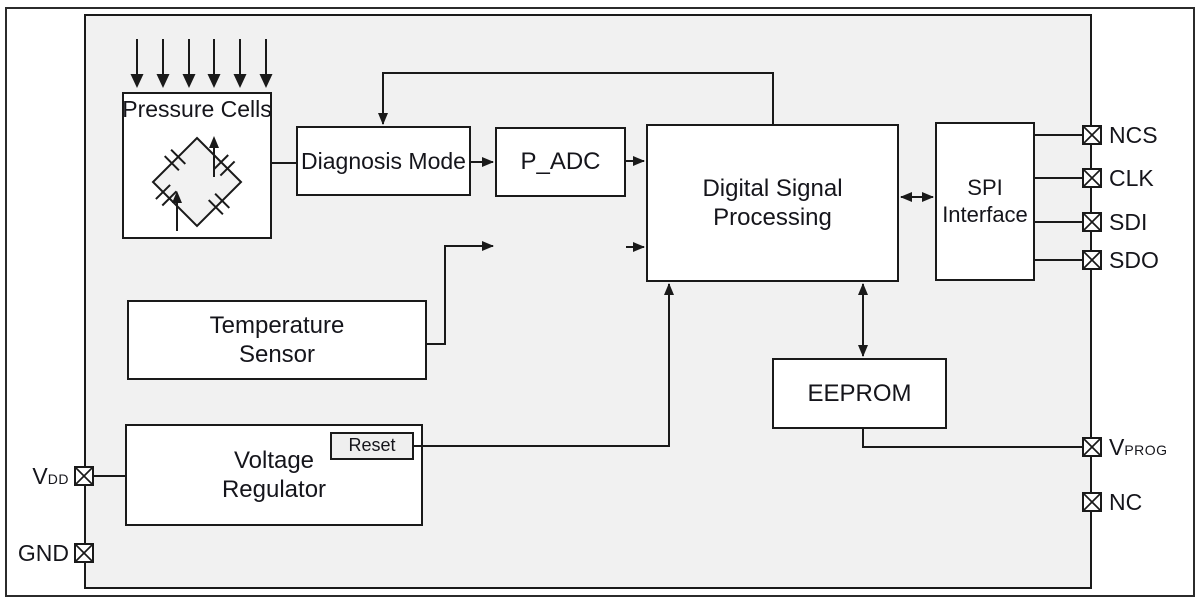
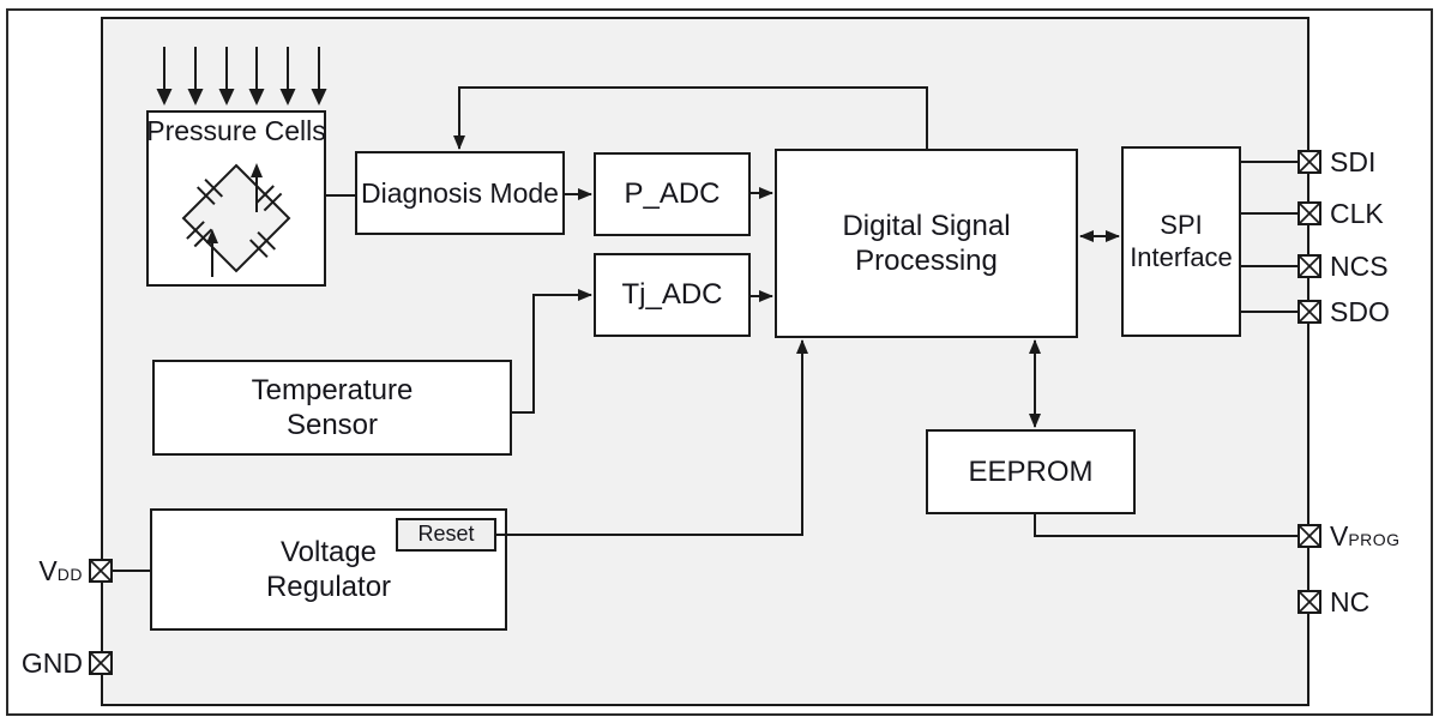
  Pressure Cells
  Diagnosis Mode
  P_ADC
+ Tj_ADC
  Digital Signal
  Processing
  SPI
  Interface
  Temperature
  Sensor
  EEPROM
  Voltage
  Regulator
  Reset
- NCS
+ SDI
  CLK
- SDI
+ NCS
  SDO
  VPROG
  NC
  VDD
  GND
